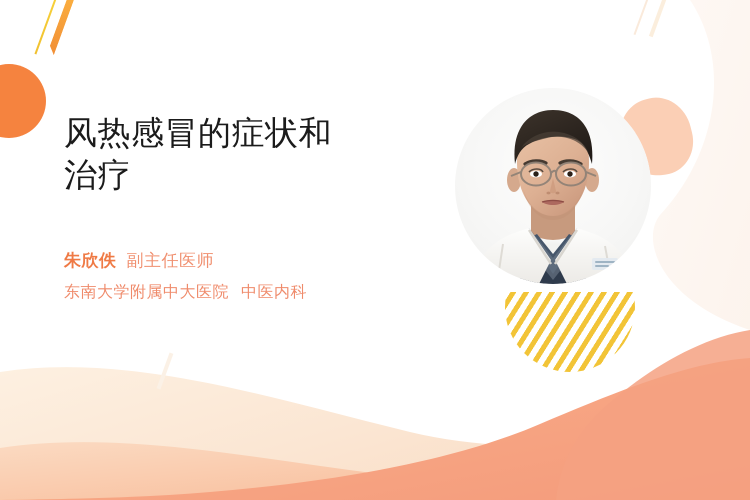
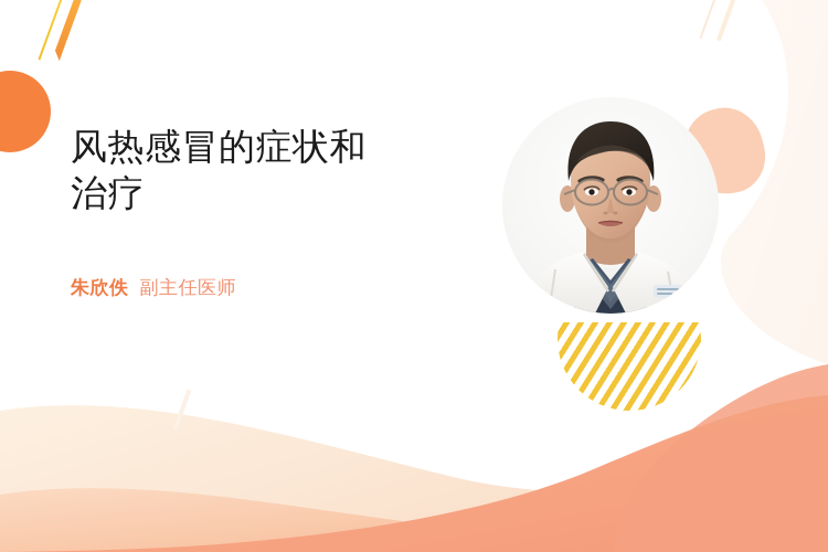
  风热感冒的症状和
  治疗
  朱欣佚
  副主任医师
- 东南大学附属中大医院
- 中医内科
